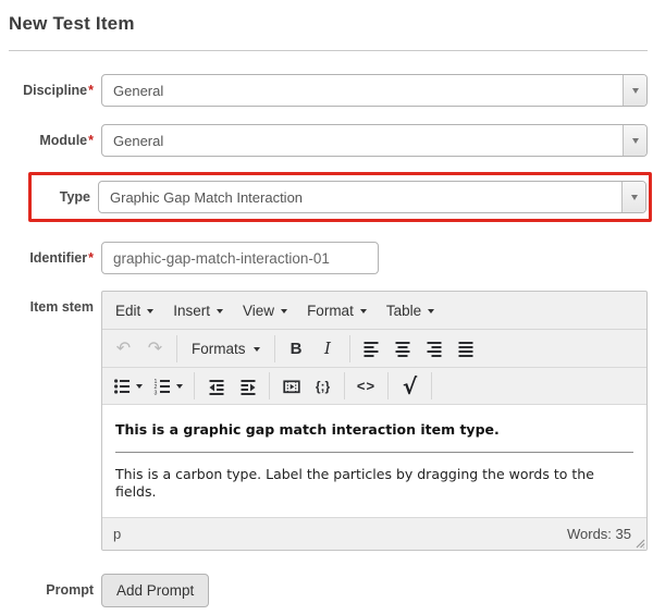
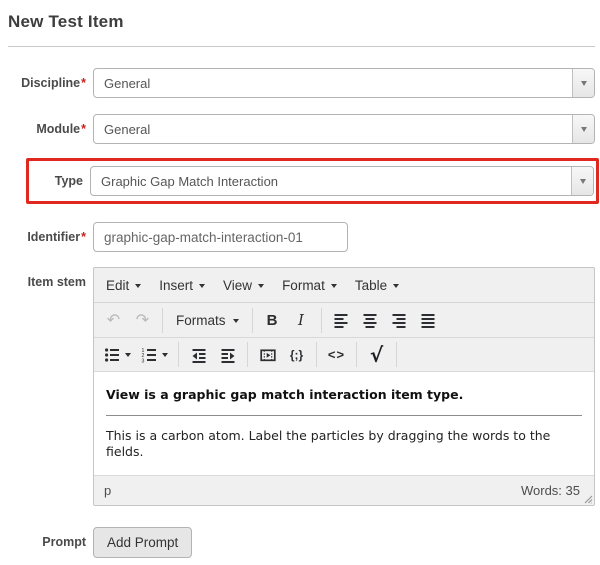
  New Test Item
  Discipline*
  General
  Module*
  General
  Type
  Graphic Gap Match Interaction
  Identifier*
  graphic-gap-match-interaction-01
  Item stem
  Edit
  Insert
  View
  Format
  Table
  ↶
  ↷
  Formats
  B
  I
  {;}
  <>
  √
- This is a graphic gap match interaction item type.
+ View is a graphic gap match interaction item type.
- This is a carbon type. Label the particles by dragging the words to the fields.
+ This is a carbon atom. Label the particles by dragging the words to the fields.
  p
  Words: 35
  Prompt
  Add Prompt
